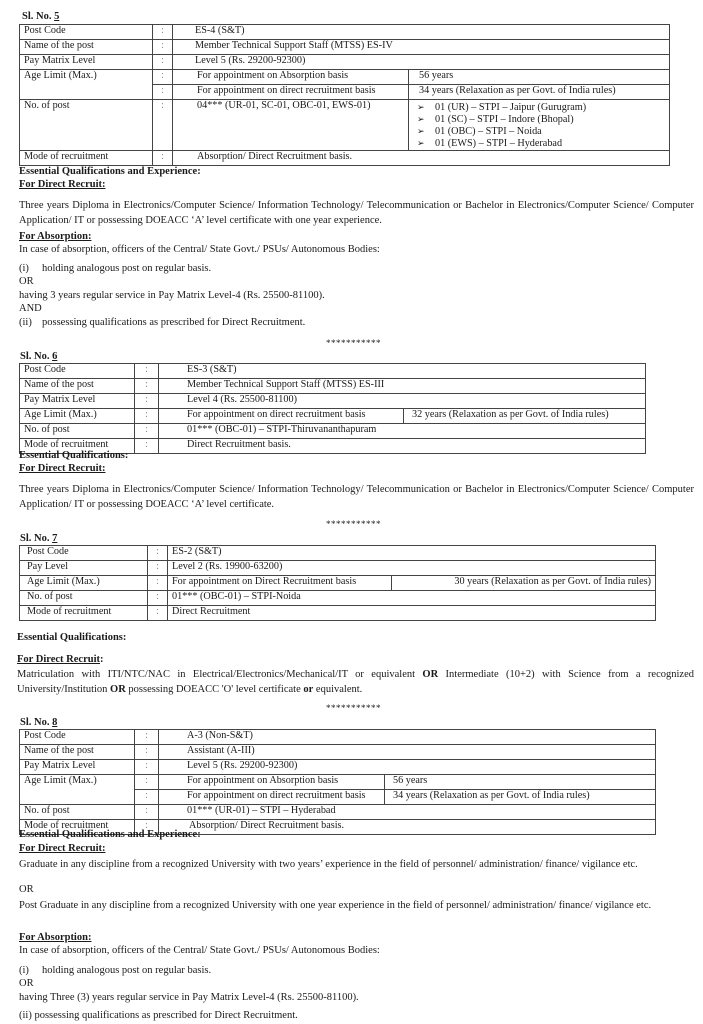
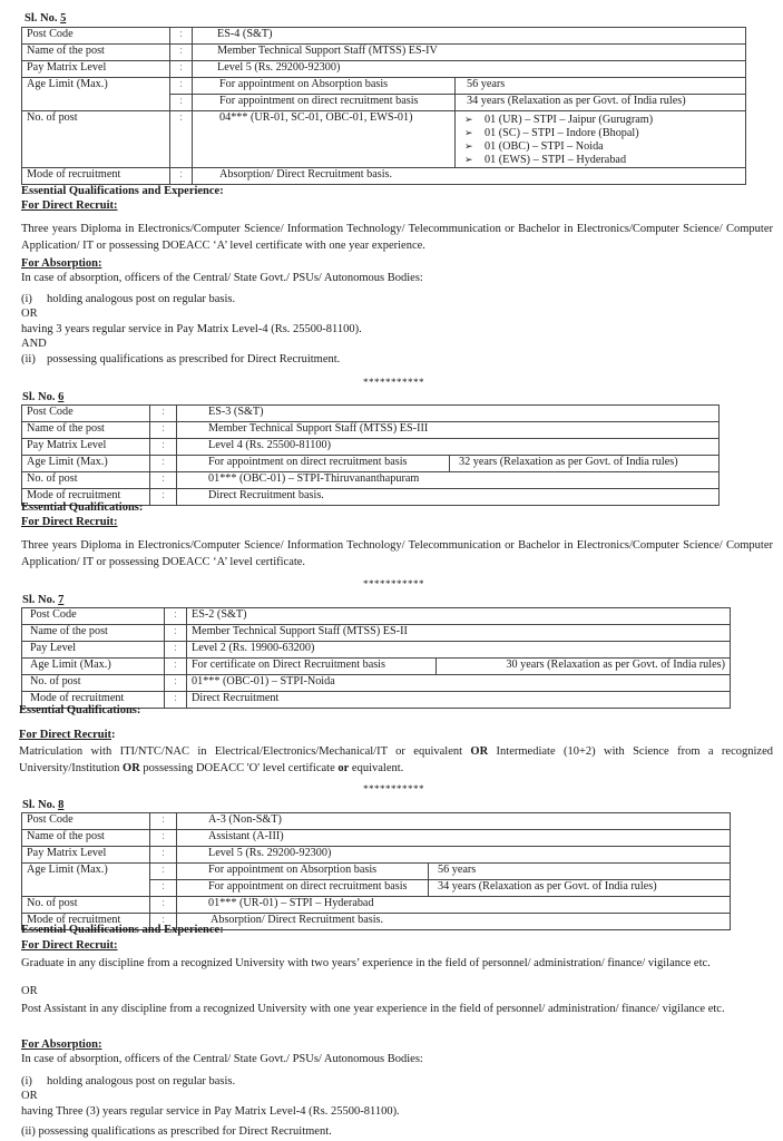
  Sl. No. 5
  Post Code	:	ES-4 (S&T)
  Name of the post	:	Member Technical Support Staff (MTSS) ES-IV
  Pay Matrix Level	:	Level 5 (Rs. 29200-92300)
  Age Limit (Max.)	:	For appointment on Absorption basis	56 years
  :	For appointment on direct recruitment basis	34 years (Relaxation as per Govt. of India rules)
  No. of post	:	04*** (UR-01, SC-01, OBC-01, EWS-01)	➢ 01 (UR) – STPI – Jaipur (Gurugram) ➢ 01 (SC) – STPI – Indore (Bhopal) ➢ 01 (OBC) – STPI – Noida ➢ 01 (EWS) – STPI – Hyderabad
  Mode of recruitment	:	Absorption/ Direct Recruitment basis.
  Essential Qualifications and Experience:
  For Direct Recruit:
  Three years Diploma in Electronics/Computer Science/ Information Technology/ Telecommunication or Bachelor in Electronics/Computer Science/ Computer Application/ IT or possessing DOEACC ‘A’ level certificate with one year experience.
  For Absorption:
  In case of absorption, officers of the Central/ State Govt./ PSUs/ Autonomous Bodies:
  (i)
  holding analogous post on regular basis.
  OR
  having 3 years regular service in Pay Matrix Level-4 (Rs. 25500-81100).
  AND
  (ii)
  possessing qualifications as prescribed for Direct Recruitment.
  ***********
  Sl. No. 6
  Post Code	:	ES-3 (S&T)
  Name of the post	:	Member Technical Support Staff (MTSS) ES-III
  Pay Matrix Level	:	Level 4 (Rs. 25500-81100)
  Age Limit (Max.)	:	For appointment on direct recruitment basis	32 years (Relaxation as per Govt. of India rules)
  No. of post	:	01*** (OBC-01) – STPI-Thiruvananthapuram
  Mode of recruitment	:	Direct Recruitment basis.
  Essential Qualifications:
  For Direct Recruit:
  Three years Diploma in Electronics/Computer Science/ Information Technology/ Telecommunication or Bachelor in Electronics/Computer Science/ Computer Application/ IT or possessing DOEACC ‘A’ level certificate.
  ***********
  Sl. No. 7
  Post Code	:	ES-2 (S&T)
+ Name of the post	:	Member Technical Support Staff (MTSS) ES-II
  Pay Level	:	Level 2 (Rs. 19900-63200)
- Age Limit (Max.)	:	For appointment on Direct Recruitment basis	30 years (Relaxation as per Govt. of India rules)
+ Age Limit (Max.)	:	For certificate on Direct Recruitment basis	30 years (Relaxation as per Govt. of India rules)
  No. of post	:	01*** (OBC-01) – STPI-Noida
  Mode of recruitment	:	Direct Recruitment
  Essential Qualifications:
  For Direct Recruit:
  Matriculation with ITI/NTC/NAC in Electrical/Electronics/Mechanical/IT or equivalent OR Intermediate (10+2) with Science from a recognized University/Institution OR possessing DOEACC 'O' level certificate or equivalent.
  ***********
  Sl. No. 8
  Post Code	:	A-3 (Non-S&T)
  Name of the post	:	Assistant (A-III)
  Pay Matrix Level	:	Level 5 (Rs. 29200-92300)
  Age Limit (Max.)	:	For appointment on Absorption basis	56 years
  :	For appointment on direct recruitment basis	34 years (Relaxation as per Govt. of India rules)
  No. of post	:	01*** (UR-01) – STPI – Hyderabad
  Mode of recruitment	:	Absorption/ Direct Recruitment basis.
  Essential Qualifications and Experience:
  For Direct Recruit:
  Graduate in any discipline from a recognized University with two years’ experience in the field of personnel/ administration/ finance/ vigilance etc.
  OR
- Post Graduate in any discipline from a recognized University with one year experience in the field of personnel/ administration/ finance/ vigilance etc.
+ Post Assistant in any discipline from a recognized University with one year experience in the field of personnel/ administration/ finance/ vigilance etc.
  For Absorption:
  In case of absorption, officers of the Central/ State Govt./ PSUs/ Autonomous Bodies:
  (i)
  holding analogous post on regular basis.
  OR
  having Three (3) years regular service in Pay Matrix Level-4 (Rs. 25500-81100).
  (ii) possessing qualifications as prescribed for Direct Recruitment.
